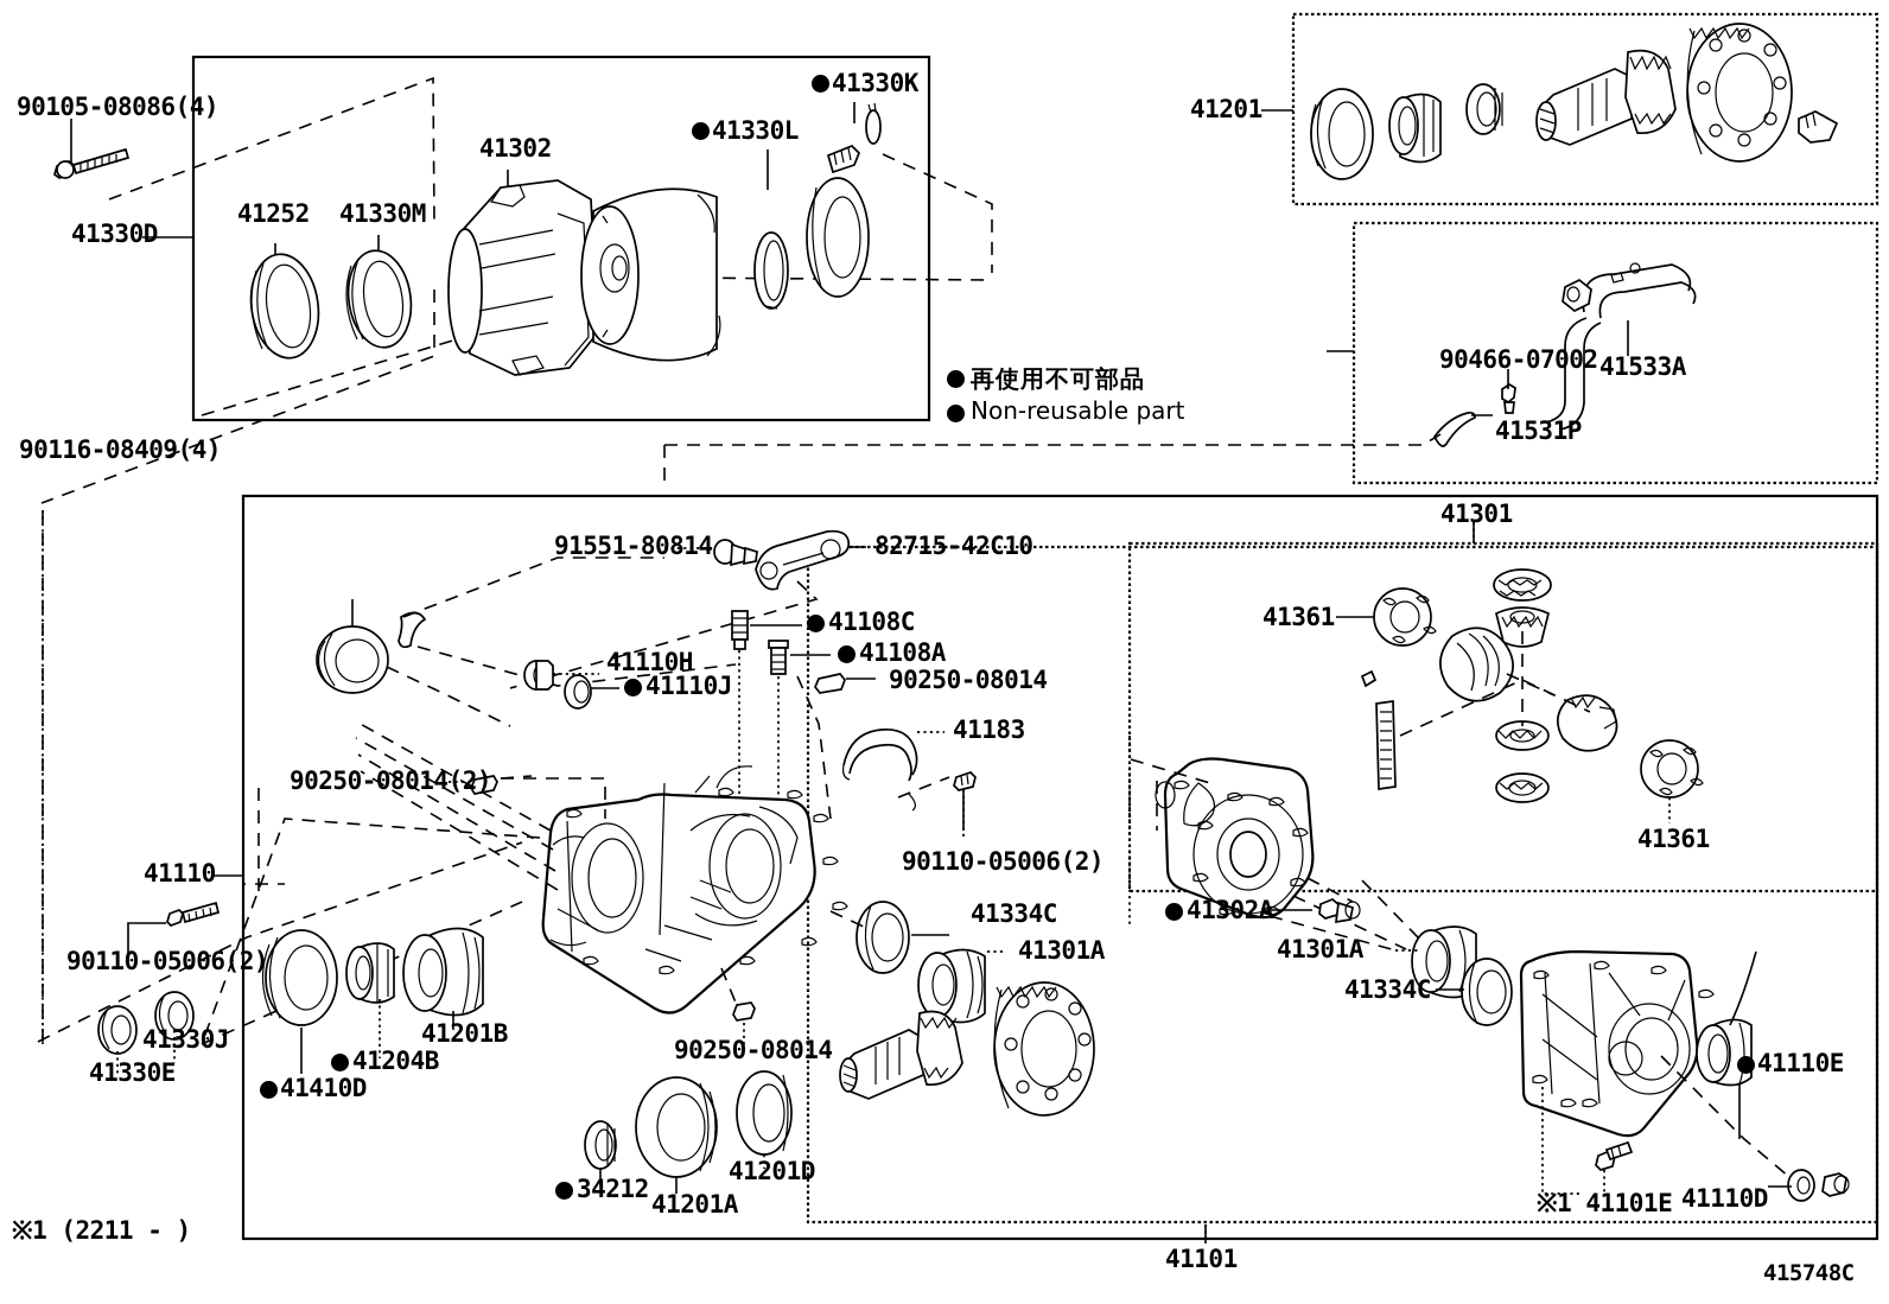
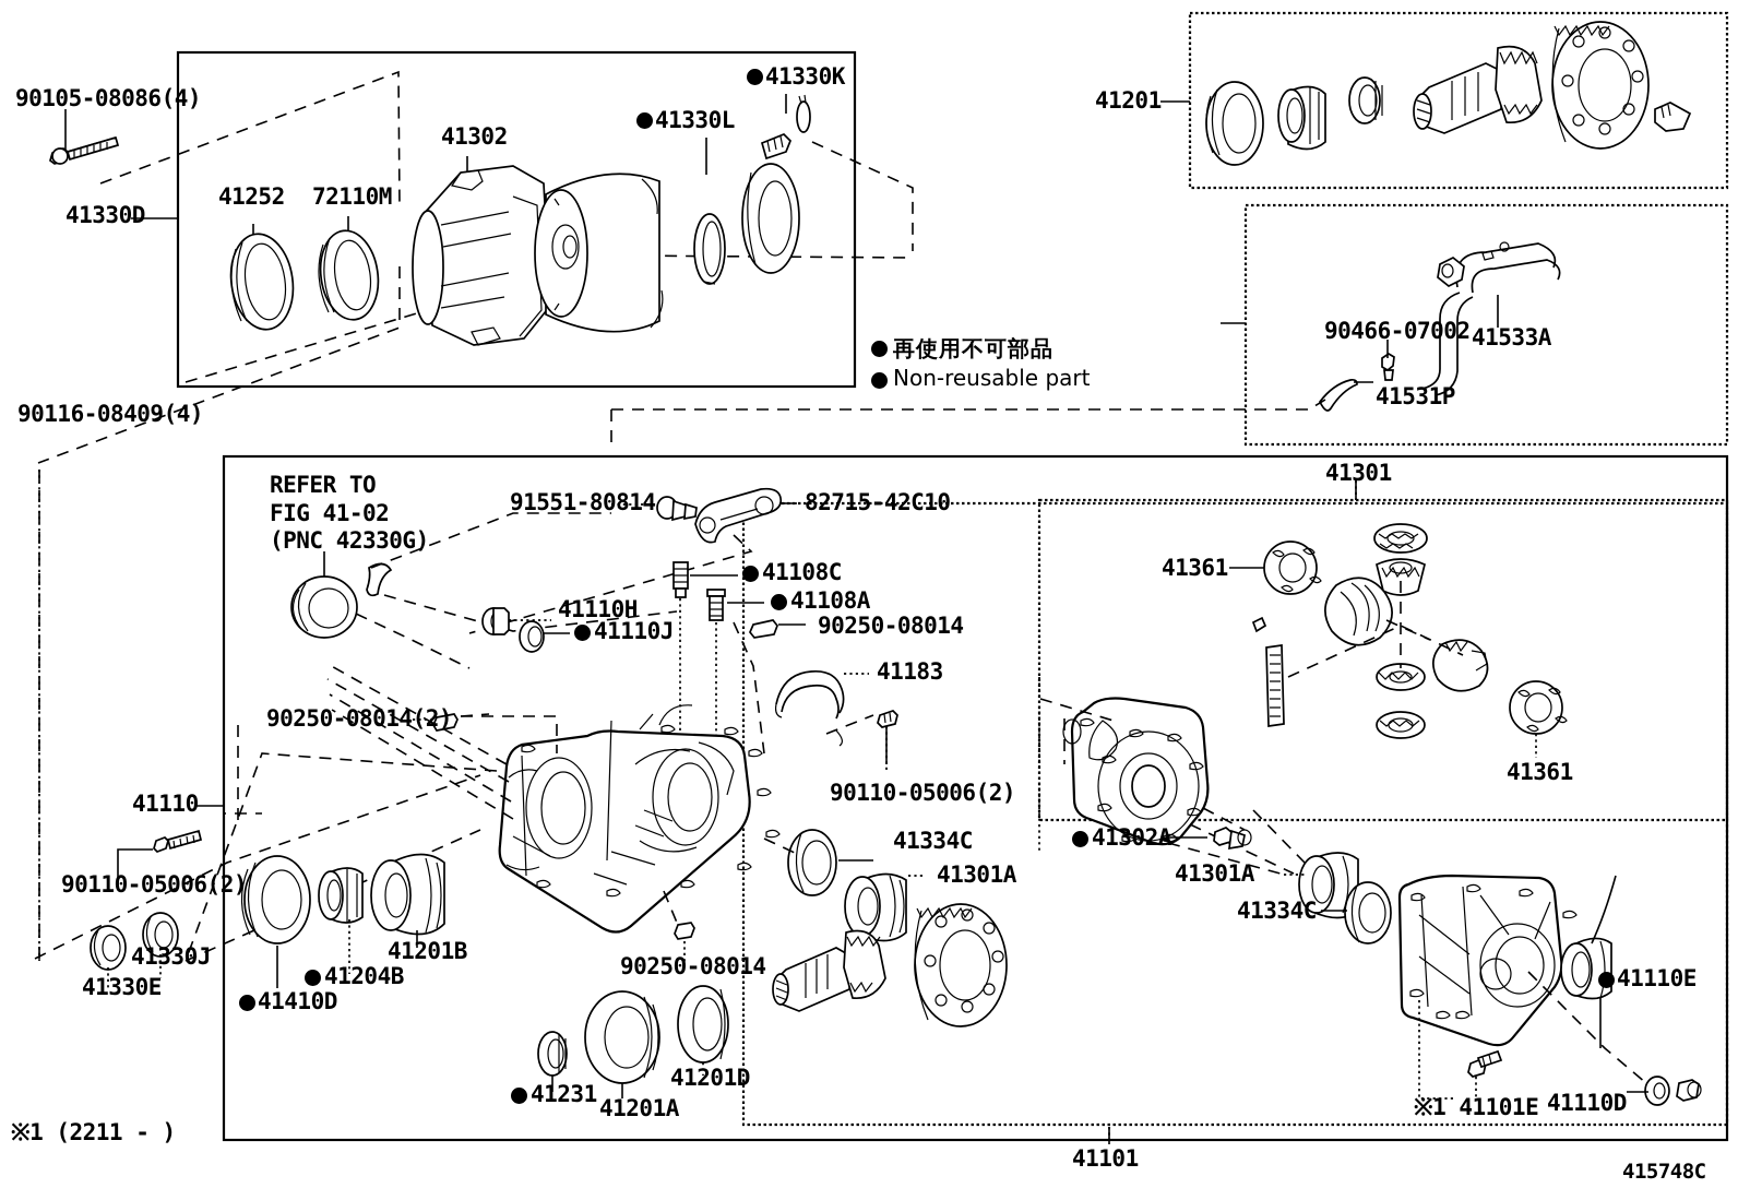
  90105-08086(4)
  41330D
  41252
- 41330M
+ 72110M
  41302
  41330L
  41330K
  再使用不可部品
  Non-reusable part
  90116-08409(4)
  41201
  90466-07002
  41533A
  41531P
+ REFER TO FIG 41-02 (PNC 42330G)
  41301
  91551-80814
  82715-42C10
  41108C
  41108A
  41110H
  41110J
  90250-08014
  41183
  90250-08014(2)
  41110
  90110-05006(2)
  90110-05006(2)
  41330E
  41330J
  41410D
  41204B
  41201B
- 34212
+ 41231
  41201A
  41201D
  90250-08014
  41334C
  41301A
  41361
  41361
  41302A
  41301A
  41334C
  41110E
  41110D
  ※1 41101E
  41101
  ※1 (2211 - )
  415748C
